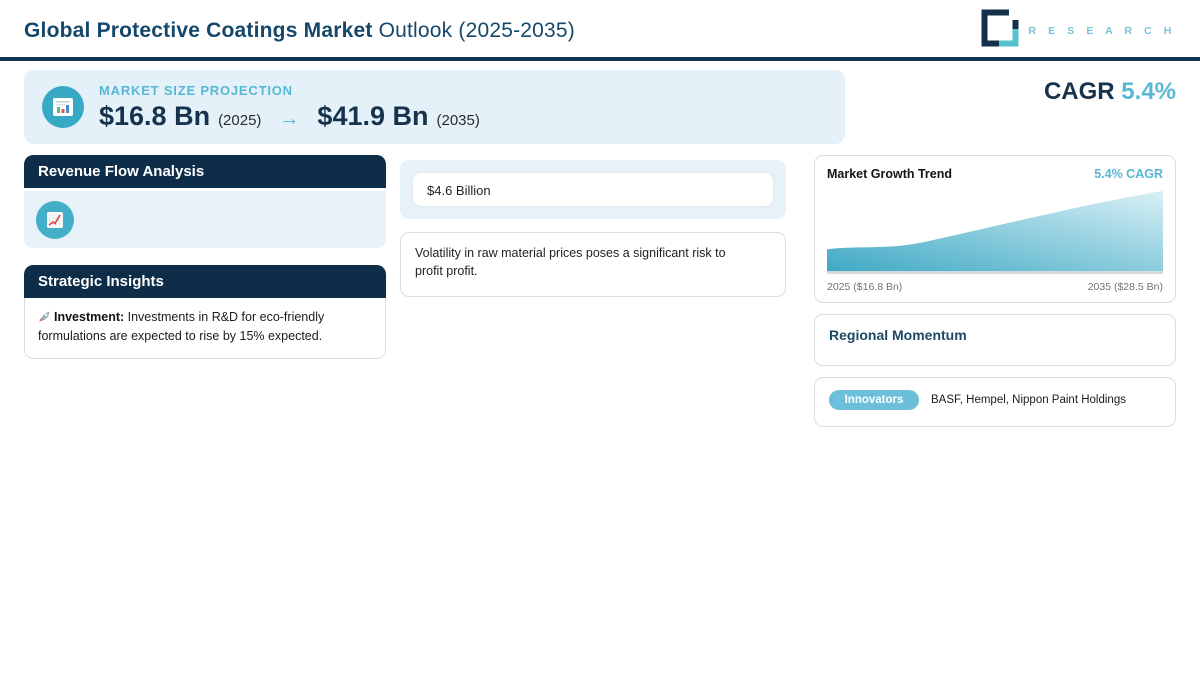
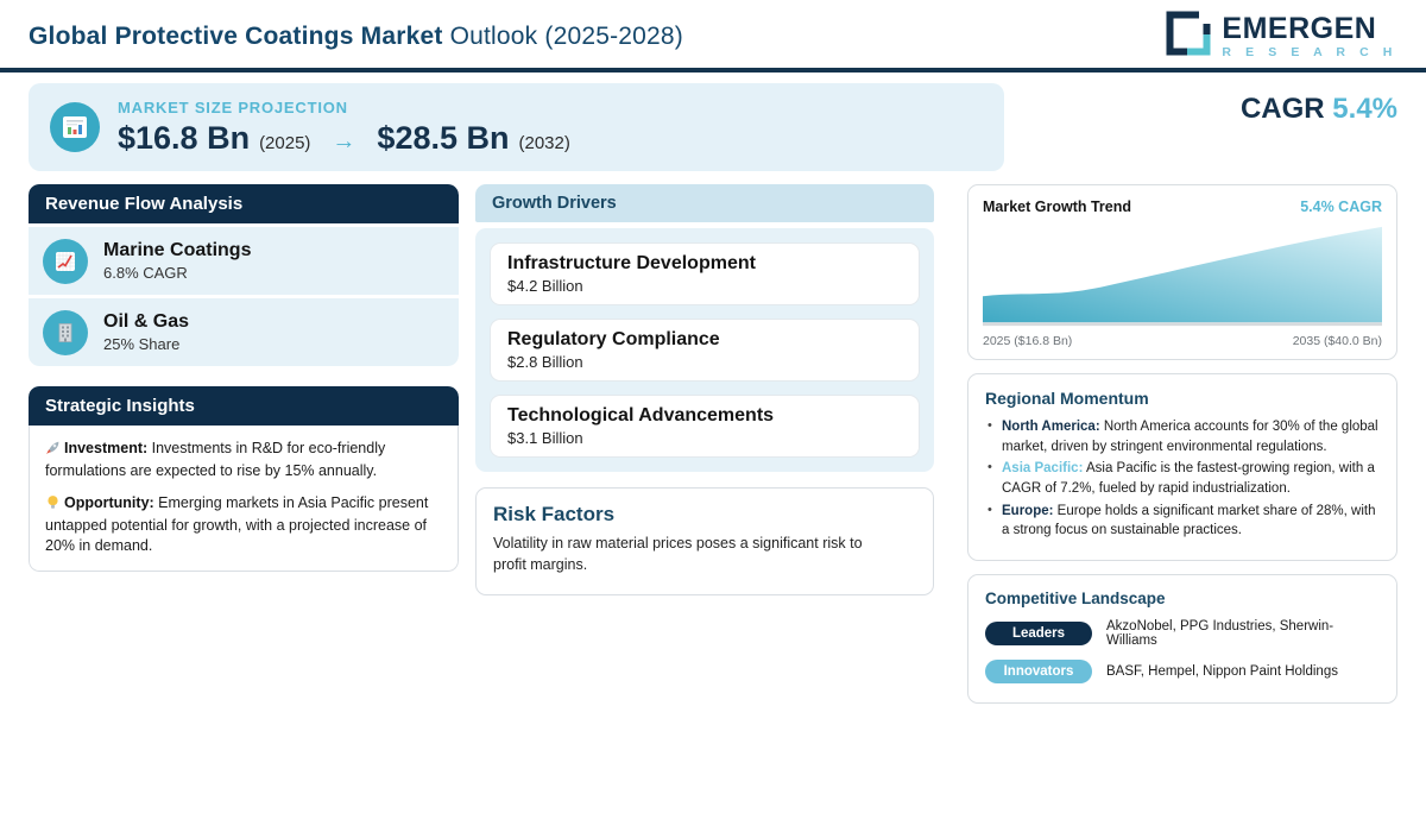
- Global Protective Coatings Market Outlook (2025-2035)
+ Global Protective Coatings Market Outlook (2025-2028)
+ EMERGEN
  R E S E A R C H
  MARKET SIZE PROJECTION
  $16.8 Bn
  (2025)
  →
- $41.9 Bn
+ $28.5 Bn
- (2035)
+ (2032)
  CAGR 5.4%
  Revenue Flow Analysis
+ Marine Coatings
+ 6.8% CAGR
+ Oil & Gas
+ 25% Share
  Strategic Insights
- Investment: Investments in R&D for eco-friendly formulations are expected to rise by 15% expected.
+ Investment: Investments in R&D for eco-friendly formulations are expected to rise by 15% annually.
+ Opportunity: Emerging markets in Asia Pacific present untapped potential for growth, with a projected increase of 20% in demand.
+ Growth Drivers
+ Infrastructure Development
+ $4.2 Billion
+ Regulatory Compliance
+ $2.8 Billion
+ Technological Advancements
- $4.6 Billion
+ $3.1 Billion
+ Risk Factors
- Volatility in raw material prices poses a significant risk to profit profit.
+ Volatility in raw material prices poses a significant risk to profit margins.
  Market Growth Trend
  5.4% CAGR
  2025 ($16.8 Bn)
- 2035 ($28.5 Bn)
+ 2035 ($40.0 Bn)
  Regional Momentum
+ North America: North America accounts for 30% of the global market, driven by stringent environmental regulations.
+ Asia Pacific: Asia Pacific is the fastest-growing region, with a CAGR of 7.2%, fueled by rapid industrialization.
+ Europe: Europe holds a significant market share of 28%, with a strong focus on sustainable practices.
+ Competitive Landscape
+ Leaders
+ AkzoNobel, PPG Industries, Sherwin-Williams
  Innovators
  BASF, Hempel, Nippon Paint Holdings
